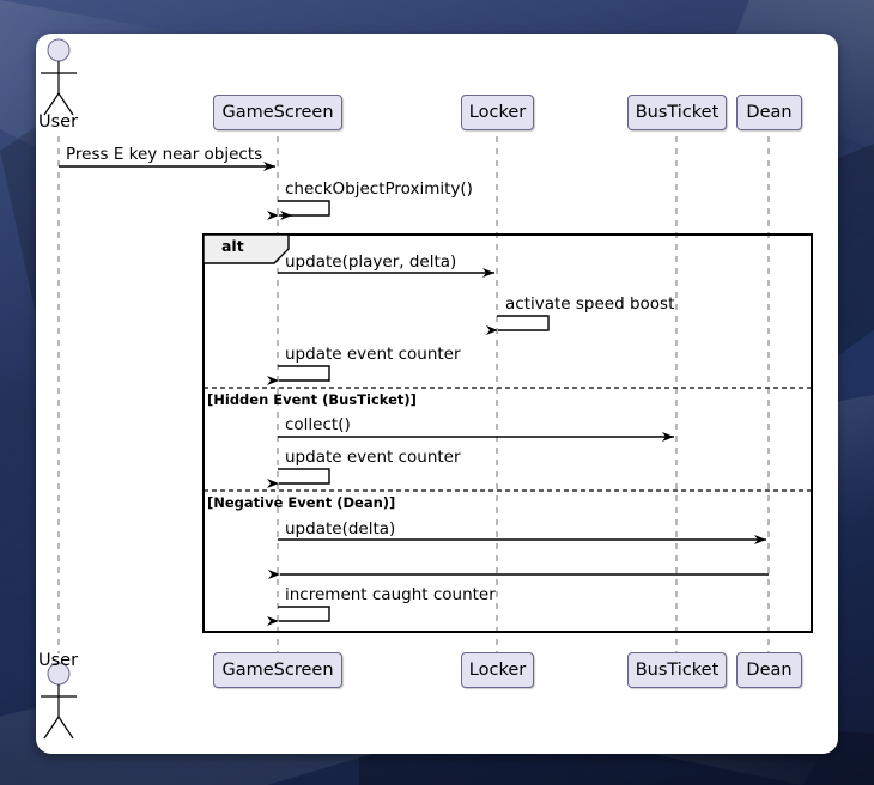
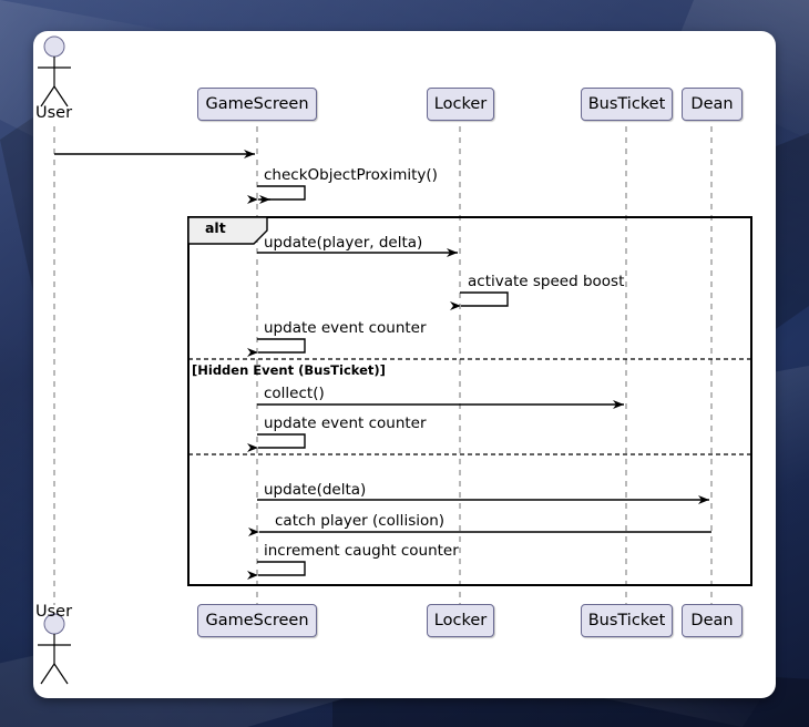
  User
  User
  GameScreen
  Locker
  BusTicket
  Dean
  GameScreen
  Locker
  BusTicket
  Dean
  alt
  [Hidden Event (BusTicket)]
- [Negative Event (Dean)]
- Press E key near objects
  checkObjectProximity()
  update(player, delta)
  activate speed boost
  update event counter
  collect()
  update event counter
  update(delta)
+ catch player (collision)
  increment caught counter
